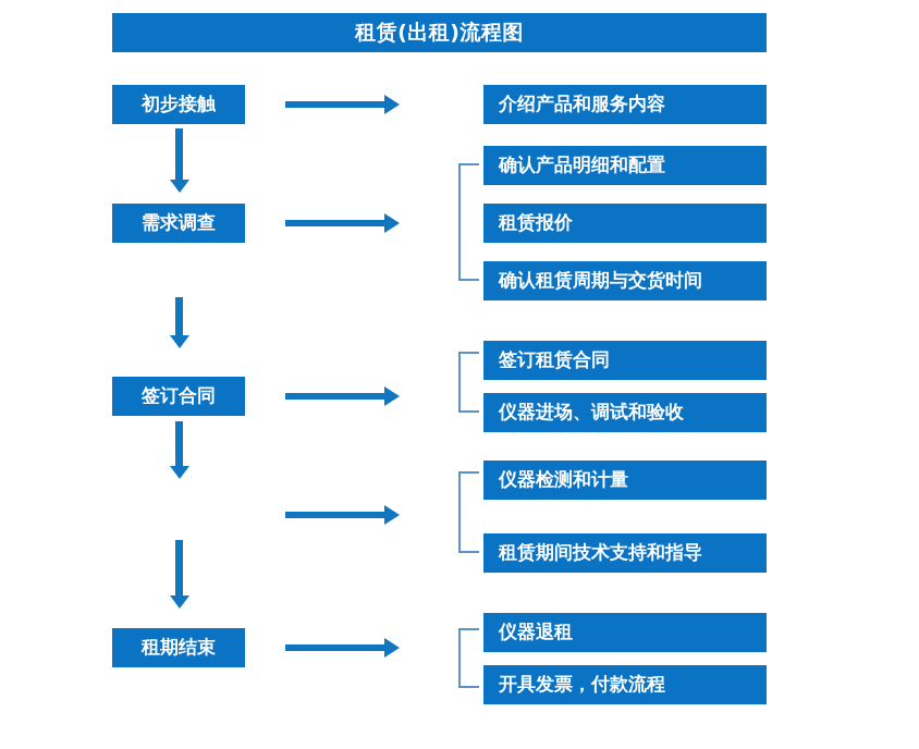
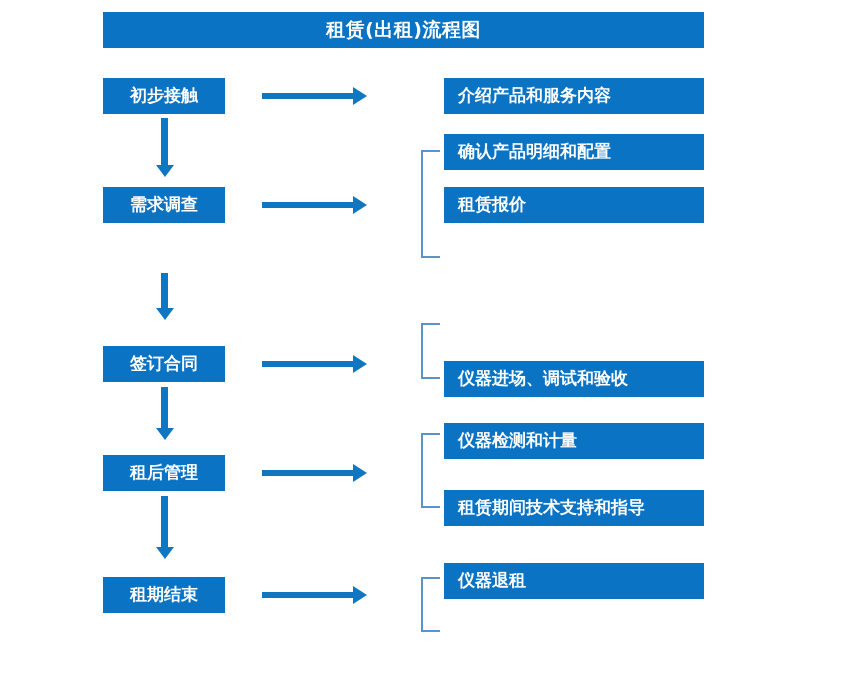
  租赁(出租)流程图
  初步接触
  介绍产品和服务内容
  需求调查
  确认产品明细和配置
  租赁报价
- 确认租赁周期与交货时间
  签订合同
- 签订租赁合同
  仪器进场、调试和验收
+ 租后管理
  仪器检测和计量
  租赁期间技术支持和指导
  租期结束
  仪器退租
- 开具发票，付款流程
